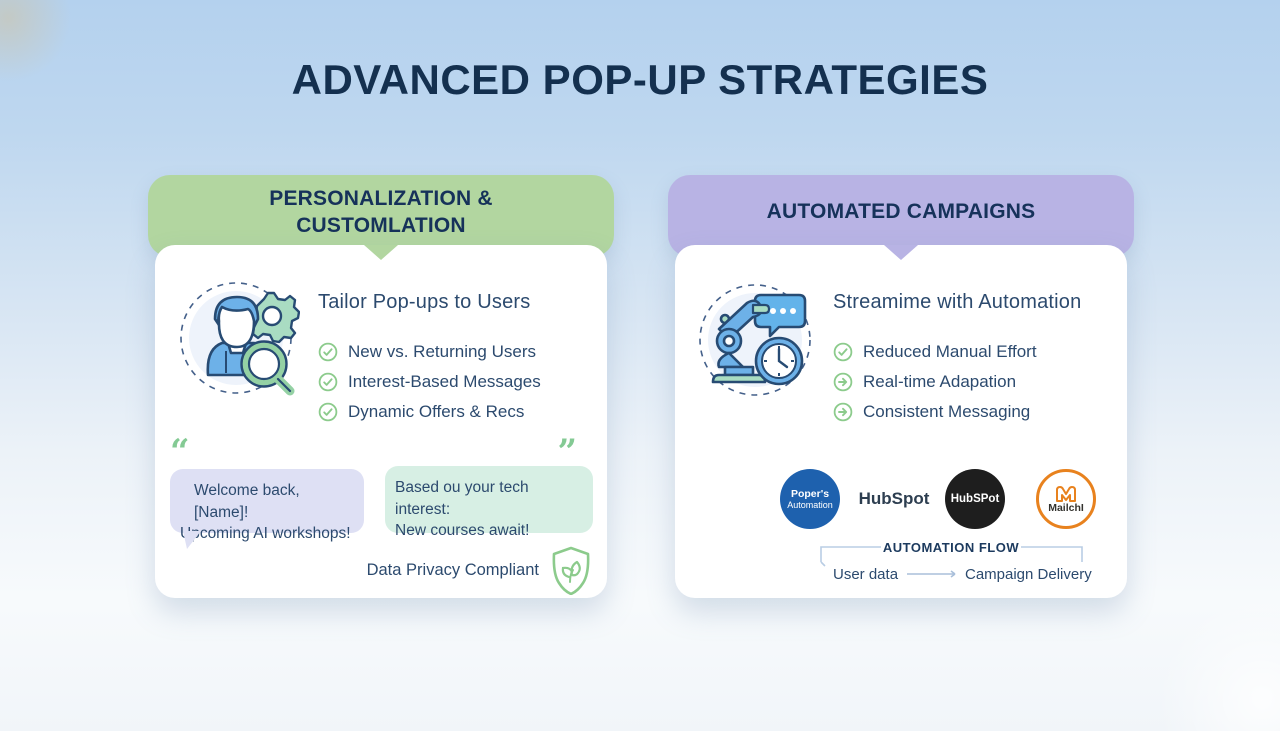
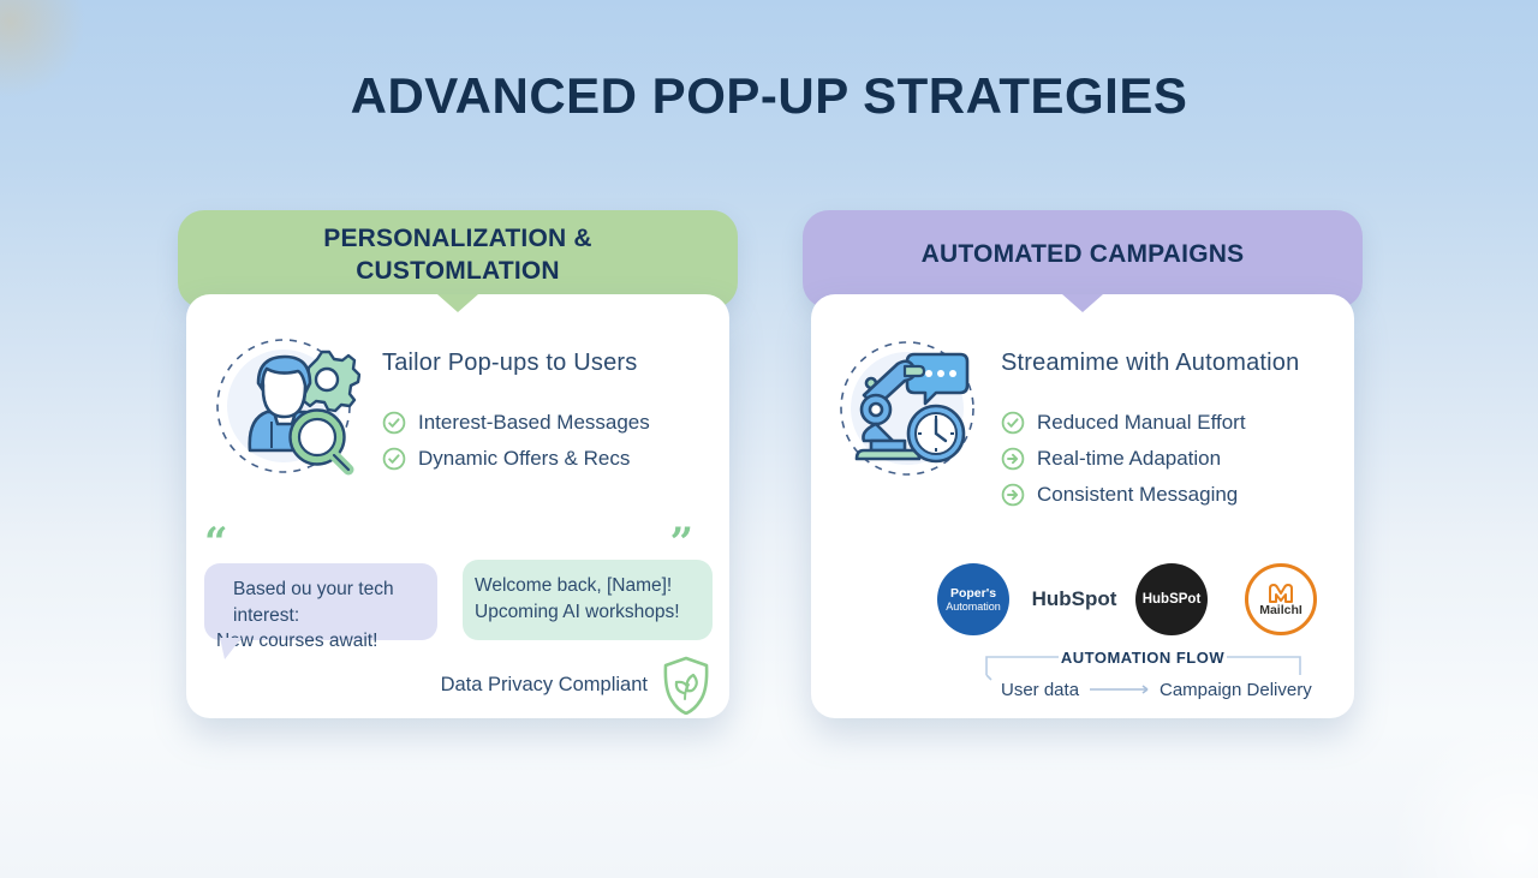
  ADVANCED POP-UP STRATEGIES
  PERSONALIZATION & CUSTOMLATION
  Tailor Pop-ups to Users
- New vs. Returning Users
  Interest-Based Messages
  Dynamic Offers & Recs
  “
  ”
- Welcome back, [Name]!
+ Based ou your tech interest:
- Upcoming AI workshops!
+ New courses await!
- Based ou your tech interest:
+ Welcome back, [Name]!
- New courses await!
+ Upcoming AI workshops!
  Data Privacy Compliant
  AUTOMATED CAMPAIGNS
  Streamime with Automation
  Reduced Manual Effort
  Real-time Adapation
  Consistent Messaging
  Poper's
  Automation
  HubSpot
  HubSPot
  MailchI
  AUTOMATION FLOW
  User data
  Campaign Delivery
